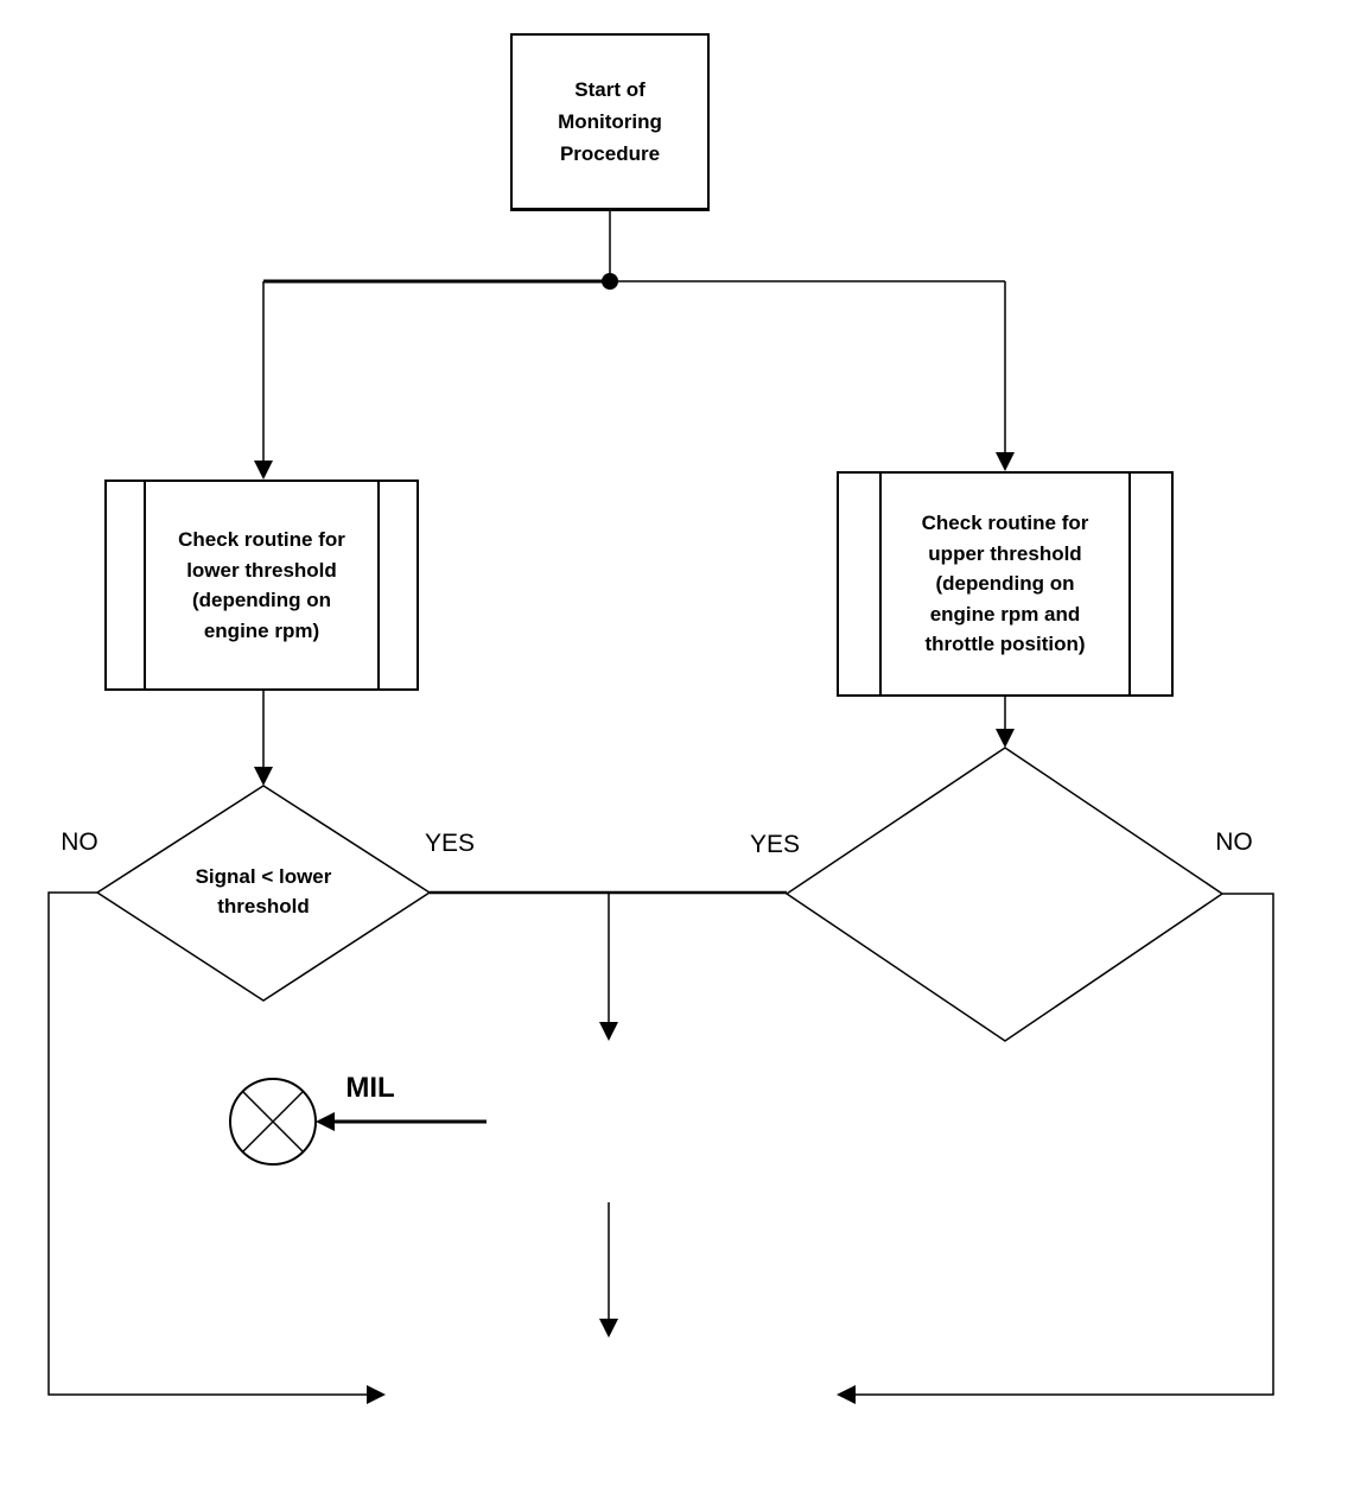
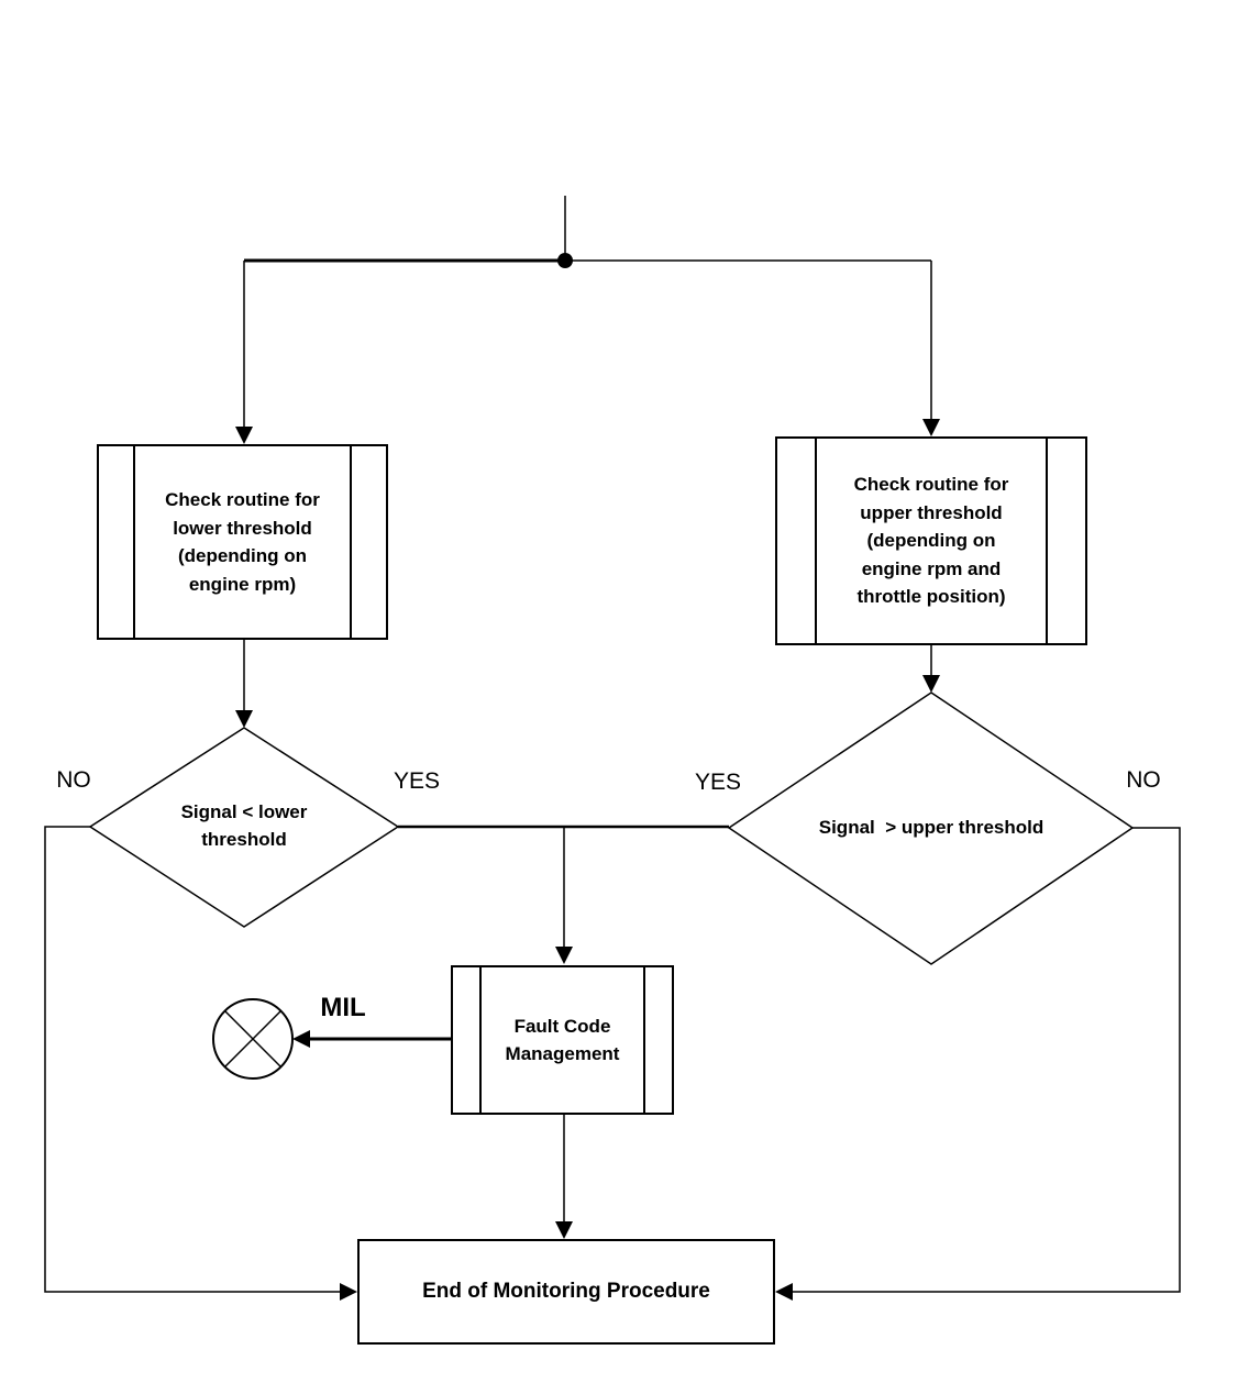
- Start of
- Monitoring
- Procedure
  Check routine for
  lower threshold
  (depending on
  engine rpm)
  Check routine for
  upper threshold
  (depending on
  engine rpm and
  throttle position)
  Signal < lower
  threshold
+ Signal > upper threshold
+ Fault Code
+ Management
+ End of Monitoring Procedure
  NO
  YES
  YES
  NO
  MIL
